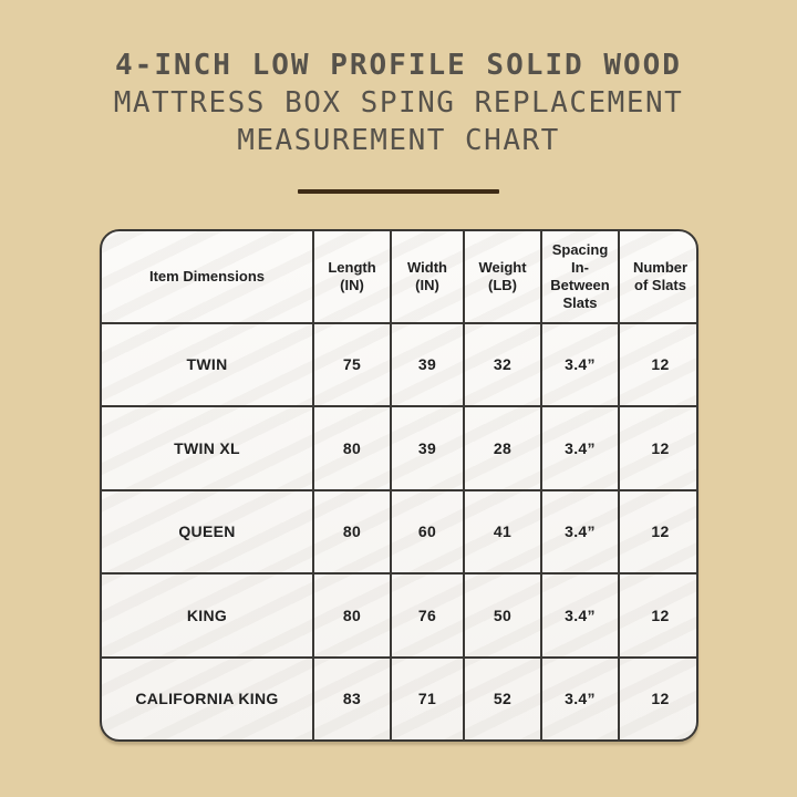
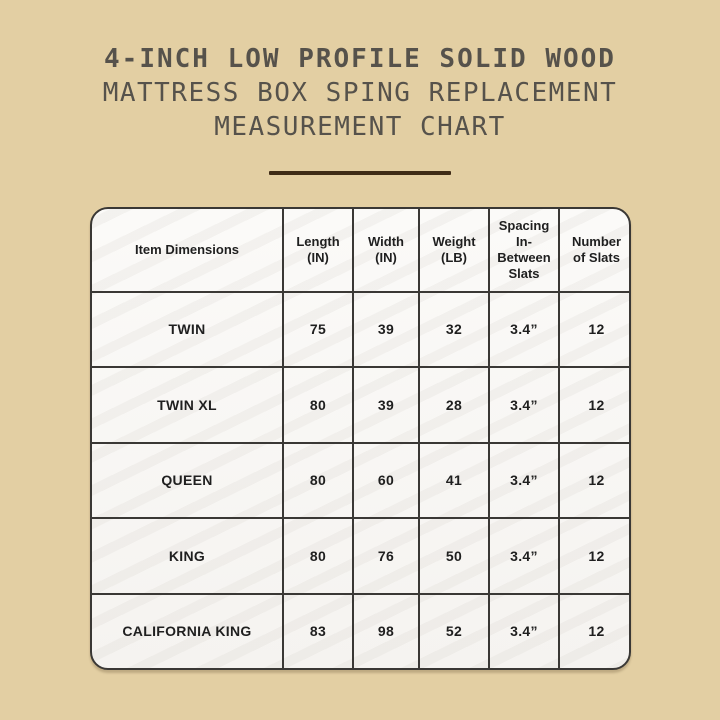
  4-INCH LOW PROFILE SOLID WOOD
  MATTRESS BOX SPING REPLACEMENT
  MEASUREMENT CHART
  Item Dimensions	Length (IN)	Width (IN)	Weight (LB)	Spacing In-Between Slats	Number of Slats
  TWIN	75	39	32	3.4”	12
  TWIN XL	80	39	28	3.4”	12
  QUEEN	80	60	41	3.4”	12
  KING	80	76	50	3.4”	12
- CALIFORNIA KING	83	71	52	3.4”	12
+ CALIFORNIA KING	83	98	52	3.4”	12
